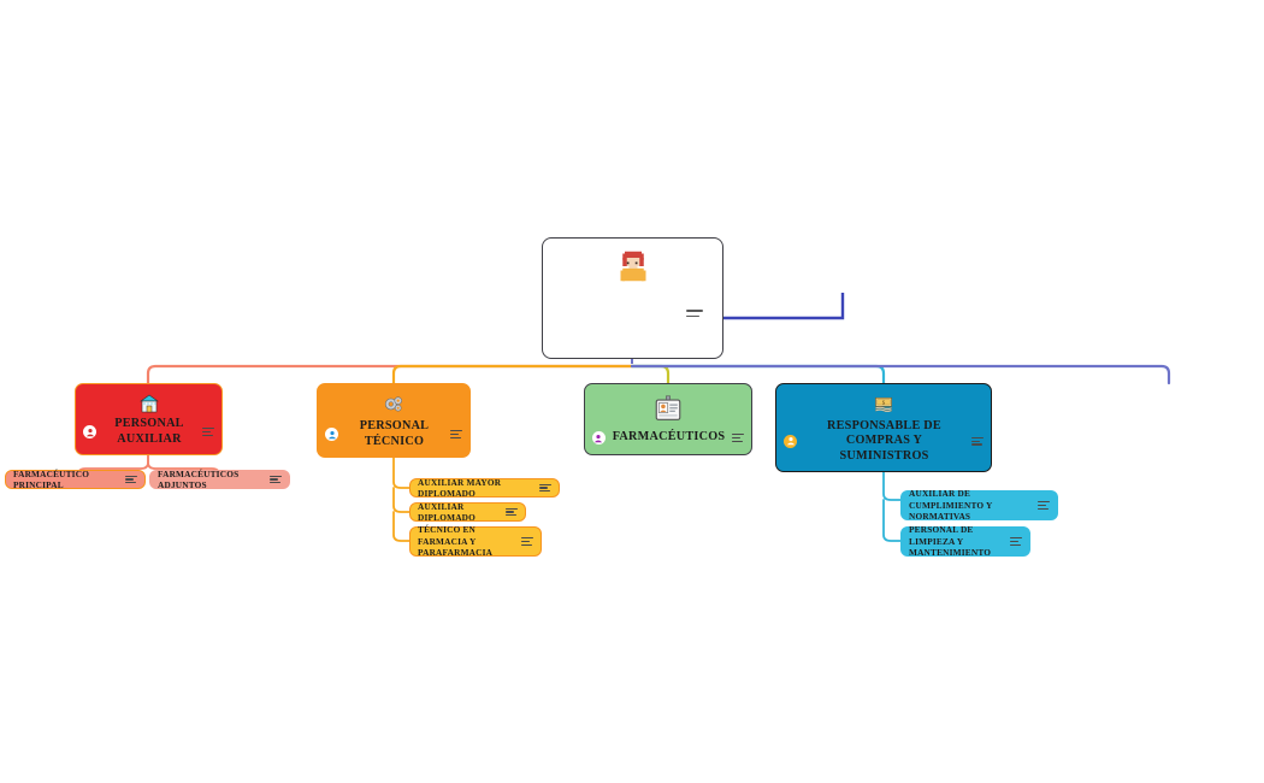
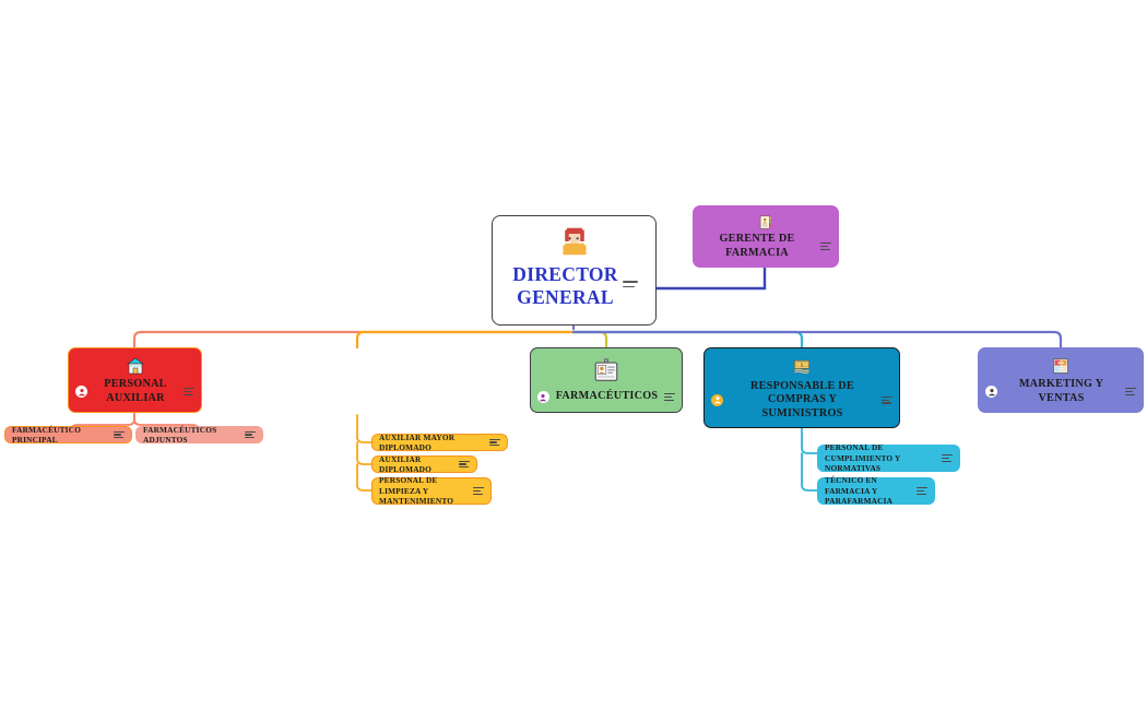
+ DIRECTOR
+ GENERAL
+ GERENTE DE FARMACIA
  PERSONAL AUXILIAR
  FARMACÉUTICO PRINCIPAL
  FARMACÉUTICOS ADJUNTOS
- PERSONAL TÉCNICO
  AUXILIAR MAYOR DIPLOMADO
  AUXILIAR DIPLOMADO
- TÉCNICO EN FARMACIA Y PARAFARMACIA
+ PERSONAL DE LIMPIEZA Y MANTENIMIENTO
  FARMACÉUTICOS
  RESPONSABLE DE COMPRAS Y
  SUMINISTROS
- AUXILIAR DE CUMPLIMIENTO Y NORMATIVAS
+ PERSONAL DE CUMPLIMIENTO Y NORMATIVAS
- PERSONAL DE LIMPIEZA Y MANTENIMIENTO
+ TÉCNICO EN FARMACIA Y PARAFARMACIA
+ MARKETING Y VENTAS
